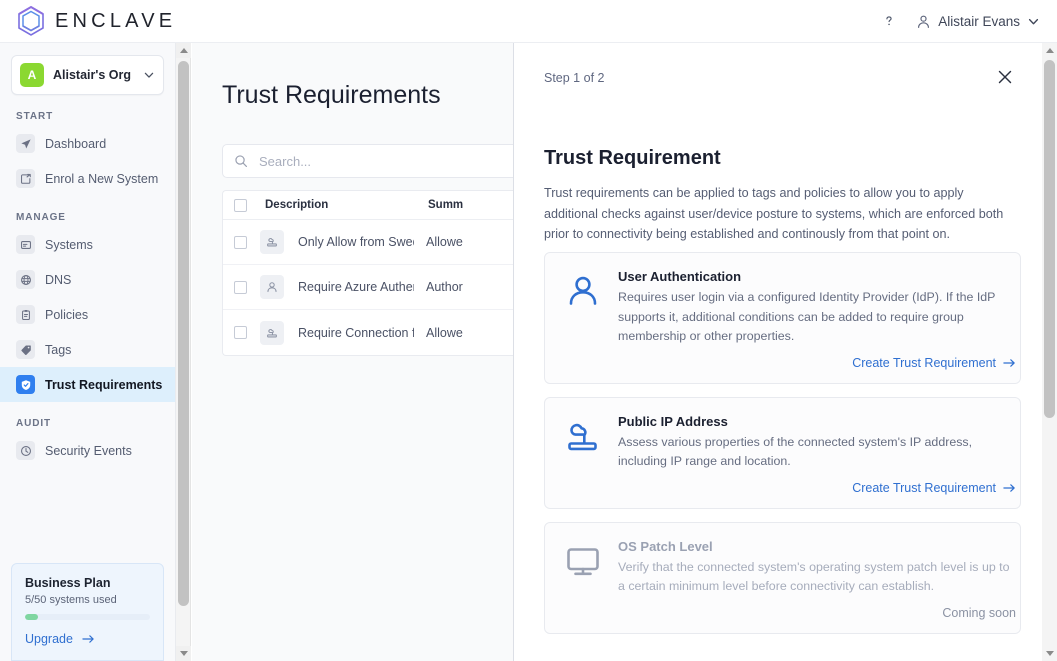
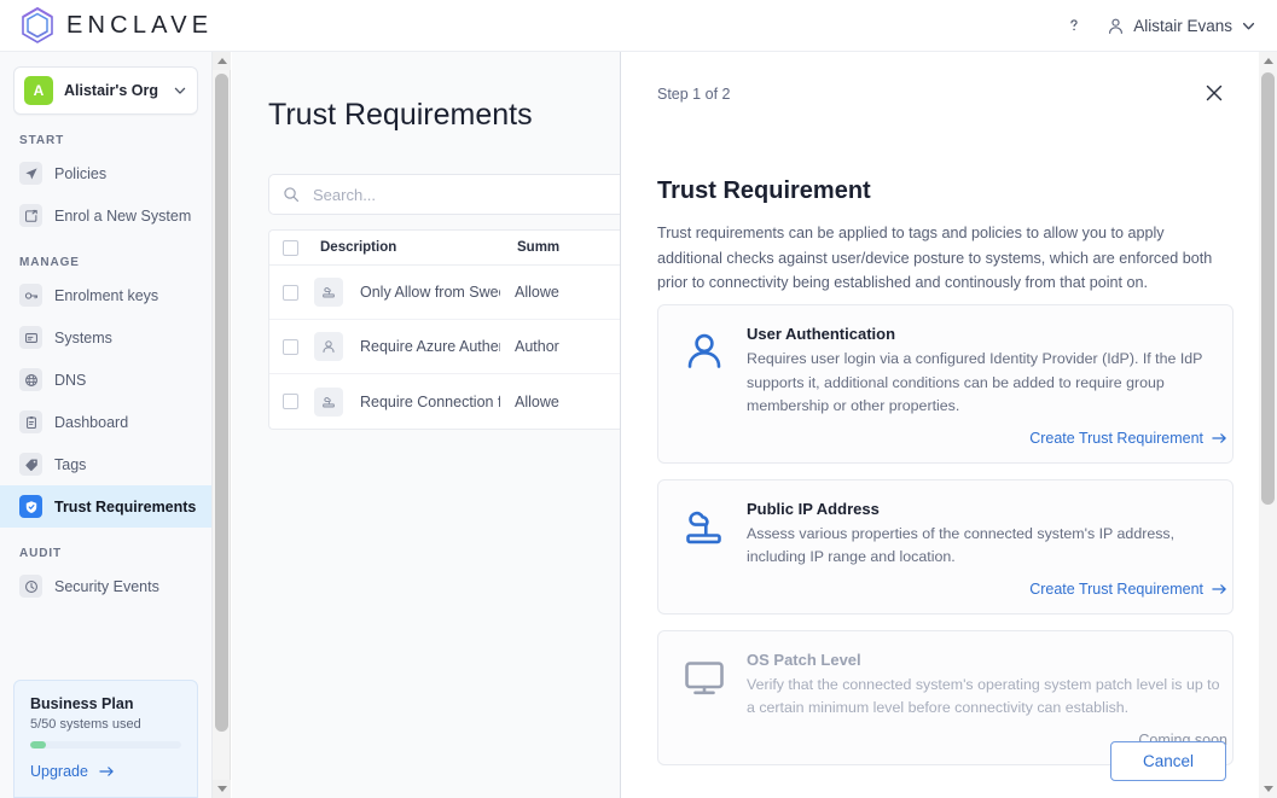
  ENCLAVE
  Alistair Evans
  A
  Alistair's Org
  START
- Dashboard
+ Policies
  Enrol a New System
  MANAGE
+ Enrolment keys
  Systems
  DNS
- Policies
+ Dashboard
  Tags
  Trust Requirements
  AUDIT
  Security Events
  Business Plan
  5/50 systems used
  Upgrade
  Trust Requirements
  Search...
  Description
  Summ
  Only Allow from Swe
  Allowe
  Author
  Require Connection f
  Allowe
  Step 1 of 2
  Trust Requirement
  Trust requirements can be applied to tags and policies to allow you to apply additional checks against user/device posture to systems, which are enforced both prior to connectivity being established and continously from that point on.
  User Authentication
  Requires user login via a configured Identity Provider (IdP). If the IdP supports it, additional conditions can be added to require group membership or other properties.
  Create Trust Requirement
  Public IP Address
  Assess various properties of the connected system's IP address, including IP range and location.
  Create Trust Requirement
  OS Patch Level
  Verify that the connected system's operating system patch level is up to a certain minimum level before connectivity can establish.
  Coming soon
+ Cancel
